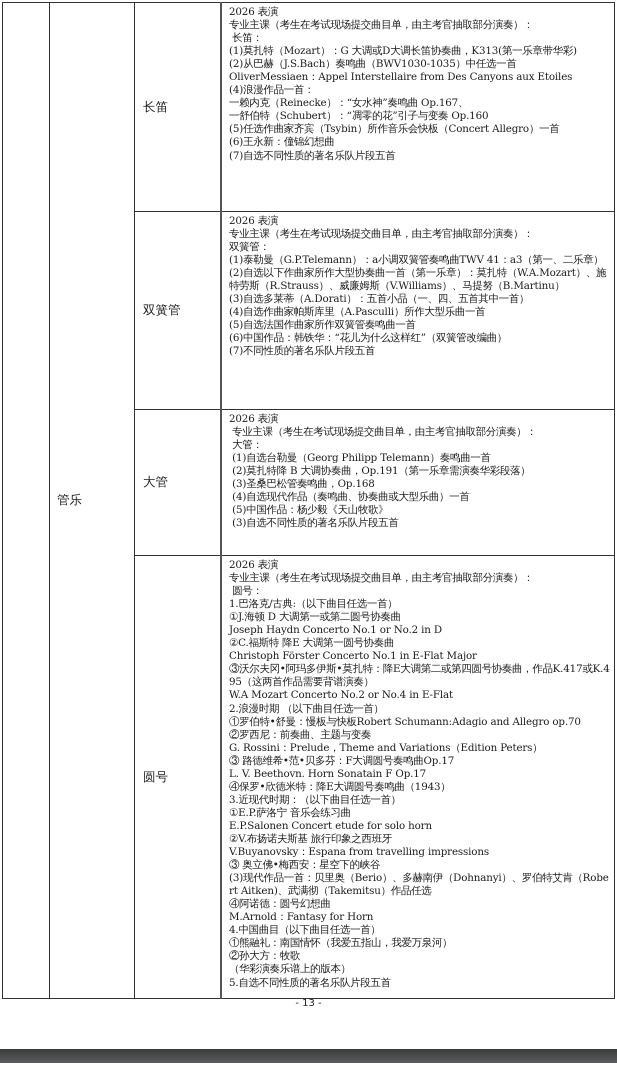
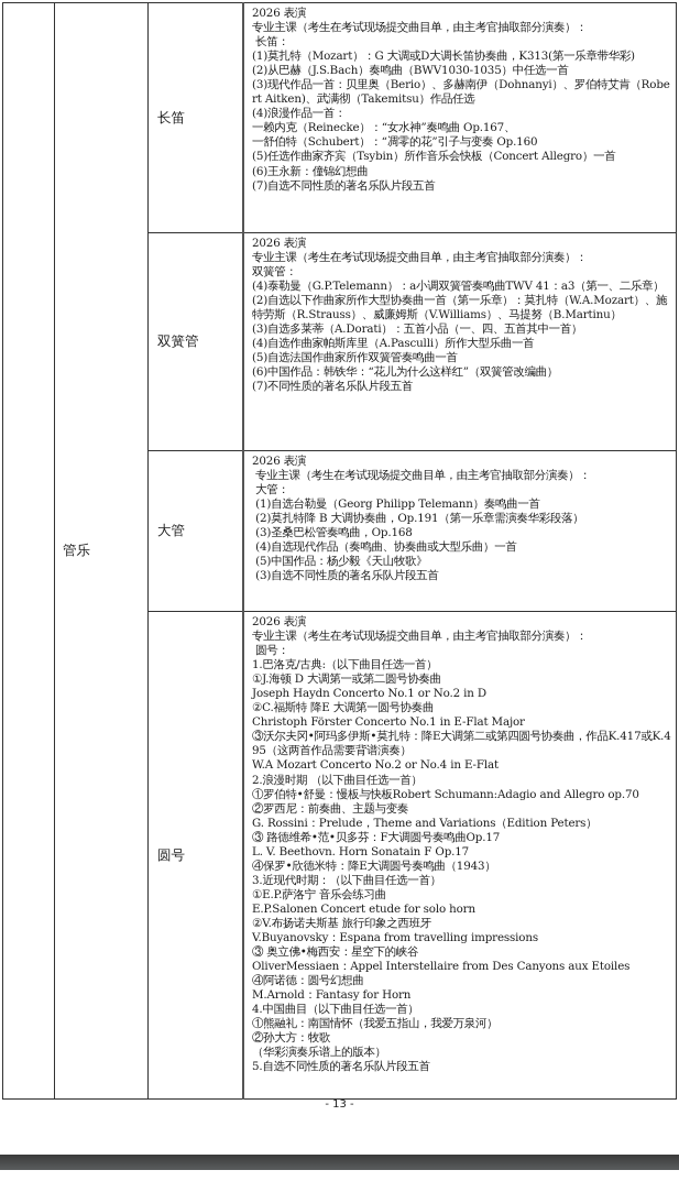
- 	管乐	长笛	2026 表演专业主课（考生在考试现场提交曲目单，由主考官抽取部分演奏）： 长笛：(1)莫扎特（Mozart）：G 大调或D大调长笛协奏曲，K313(第一乐章带华彩)(2)从巴赫（J.S.Bach）奏鸣曲（BWV1030-1035）中任选一首OliverMessiaen：Appel Interstellaire from Des Canyons aux Etoiles(4)浪漫作品一首：一赖内克（Reinecke）：“女水神”奏鸣曲 Op.167、一舒伯特（Schubert）：“凋零的花”引子与变奏 Op.160(5)任选作曲家齐宾（Tsybin）所作音乐会快板（Concert Allegro）一首(6)王永新：僮锦幻想曲(7)自选不同性质的著名乐队片段五首
+ 	管乐	长笛	2026 表演专业主课（考生在考试现场提交曲目单，由主考官抽取部分演奏）： 长笛：(1)莫扎特（Mozart）：G 大调或D大调长笛协奏曲，K313(第一乐章带华彩)(2)从巴赫（J.S.Bach）奏鸣曲（BWV1030-1035）中任选一首(3)现代作品一首：贝里奥（Berio）、多赫南伊（Dohnanyi）、罗伯特艾肯（Robert Aitken)、武满彻（Takemitsu）作品任选(4)浪漫作品一首：一赖内克（Reinecke）：“女水神”奏鸣曲 Op.167、一舒伯特（Schubert）：“凋零的花”引子与变奏 Op.160(5)任选作曲家齐宾（Tsybin）所作音乐会快板（Concert Allegro）一首(6)王永新：僮锦幻想曲(7)自选不同性质的著名乐队片段五首
- 双簧管	2026 表演专业主课（考生在考试现场提交曲目单，由主考官抽取部分演奏）：双簧管：(1)泰勒曼（G.P.Telemann）：a小调双簧管奏鸣曲TWV 41：a3（第一、二乐章）(2)自选以下作曲家所作大型协奏曲一首（第一乐章）：莫扎特（W.A.Mozart）、施特劳斯（R.Strauss）、威廉姆斯（V.Williams）、马提努（B.Martinu）(3)自选多莱蒂（A.Dorati）：五首小品（一、四、五首其中一首）(4)自选作曲家帕斯库里（A.Pasculli）所作大型乐曲一首(5)自选法国作曲家所作双簧管奏鸣曲一首(6)中国作品：韩铁华：“花儿为什么这样红”（双簧管改编曲）(7)不同性质的著名乐队片段五首
+ 双簧管	2026 表演专业主课（考生在考试现场提交曲目单，由主考官抽取部分演奏）：双簧管：(4)泰勒曼（G.P.Telemann）：a小调双簧管奏鸣曲TWV 41：a3（第一、二乐章）(2)自选以下作曲家所作大型协奏曲一首（第一乐章）：莫扎特（W.A.Mozart）、施特劳斯（R.Strauss）、威廉姆斯（V.Williams）、马提努（B.Martinu）(3)自选多莱蒂（A.Dorati）：五首小品（一、四、五首其中一首）(4)自选作曲家帕斯库里（A.Pasculli）所作大型乐曲一首(5)自选法国作曲家所作双簧管奏鸣曲一首(6)中国作品：韩铁华：“花儿为什么这样红”（双簧管改编曲）(7)不同性质的著名乐队片段五首
  大管	2026 表演 专业主课（考生在考试现场提交曲目单，由主考官抽取部分演奏）： 大管： (1)自选台勒曼（Georg Philipp Telemann）奏鸣曲一首 (2)莫扎特降 B 大调协奏曲，Op.191（第一乐章需演奏华彩段落） (3)圣桑巴松管奏鸣曲，Op.168 (4)自选现代作品（奏鸣曲、协奏曲或大型乐曲）一首 (5)中国作品：杨少毅《天山牧歌》 (3)自选不同性质的著名乐队片段五首
- 圆号	2026 表演专业主课（考生在考试现场提交曲目单，由主考官抽取部分演奏）： 圆号：1.巴洛克/古典:（以下曲目任选一首）①J.海顿 D 大调第一或第二圆号协奏曲Joseph Haydn Concerto No.1 or No.2 in D②C.福斯特 降E 大调第一圆号协奏曲Christoph Förster Concerto No.1 in E-Flat Major③沃尔夫冈•阿玛多伊斯•莫扎特：降E大调第二或第四圆号协奏曲，作品K.417或K.495（这两首作品需要背谱演奏）W.A Mozart Concerto No.2 or No.4 in E-Flat2.浪漫时期 （以下曲目任选一首）①罗伯特•舒曼：慢板与快板Robert Schumann:Adagio and Allegro op.70②罗西尼：前奏曲、主题与变奏G. Rossini：Prelude，Theme and Variations（Edition Peters）③ 路德维希•范•贝多芬：F大调圆号奏鸣曲Op.17L. V. Beethovn. Horn Sonatain F Op.17④保罗•欣德米特：降E大调圆号奏鸣曲（1943）3.近现代时期：（以下曲目任选一首）①E.P.萨洛宁 音乐会练习曲E.P.Salonen Concert etude for solo horn②V.布扬诺夫斯基 旅行印象之西班牙V.Buyanovsky：Espana from travelling impressions③ 奥立佛•梅西安：星空下的峡谷(3)现代作品一首：贝里奥（Berio）、多赫南伊（Dohnanyi）、罗伯特艾肯（Robert Aitken)、武满彻（Takemitsu）作品任选④阿诺德：圆号幻想曲M.Arnold：Fantasy for Horn4.中国曲目（以下曲目任选一首）①熊融礼：南国情怀（我爱五指山，我爱万泉河）②孙大方：牧歌（华彩演奏乐谱上的版本）5.自选不同性质的著名乐队片段五首
+ 圆号	2026 表演专业主课（考生在考试现场提交曲目单，由主考官抽取部分演奏）： 圆号：1.巴洛克/古典:（以下曲目任选一首）①J.海顿 D 大调第一或第二圆号协奏曲Joseph Haydn Concerto No.1 or No.2 in D②C.福斯特 降E 大调第一圆号协奏曲Christoph Förster Concerto No.1 in E-Flat Major③沃尔夫冈•阿玛多伊斯•莫扎特：降E大调第二或第四圆号协奏曲，作品K.417或K.495（这两首作品需要背谱演奏）W.A Mozart Concerto No.2 or No.4 in E-Flat2.浪漫时期 （以下曲目任选一首）①罗伯特•舒曼：慢板与快板Robert Schumann:Adagio and Allegro op.70②罗西尼：前奏曲、主题与变奏G. Rossini：Prelude，Theme and Variations（Edition Peters）③ 路德维希•范•贝多芬：F大调圆号奏鸣曲Op.17L. V. Beethovn. Horn Sonatain F Op.17④保罗•欣德米特：降E大调圆号奏鸣曲（1943）3.近现代时期：（以下曲目任选一首）①E.P.萨洛宁 音乐会练习曲E.P.Salonen Concert etude for solo horn②V.布扬诺夫斯基 旅行印象之西班牙V.Buyanovsky：Espana from travelling impressions③ 奥立佛•梅西安：星空下的峡谷OliverMessiaen：Appel Interstellaire from Des Canyons aux Etoiles④阿诺德：圆号幻想曲M.Arnold：Fantasy for Horn4.中国曲目（以下曲目任选一首）①熊融礼：南国情怀（我爱五指山，我爱万泉河）②孙大方：牧歌（华彩演奏乐谱上的版本）5.自选不同性质的著名乐队片段五首
  - 13 -
